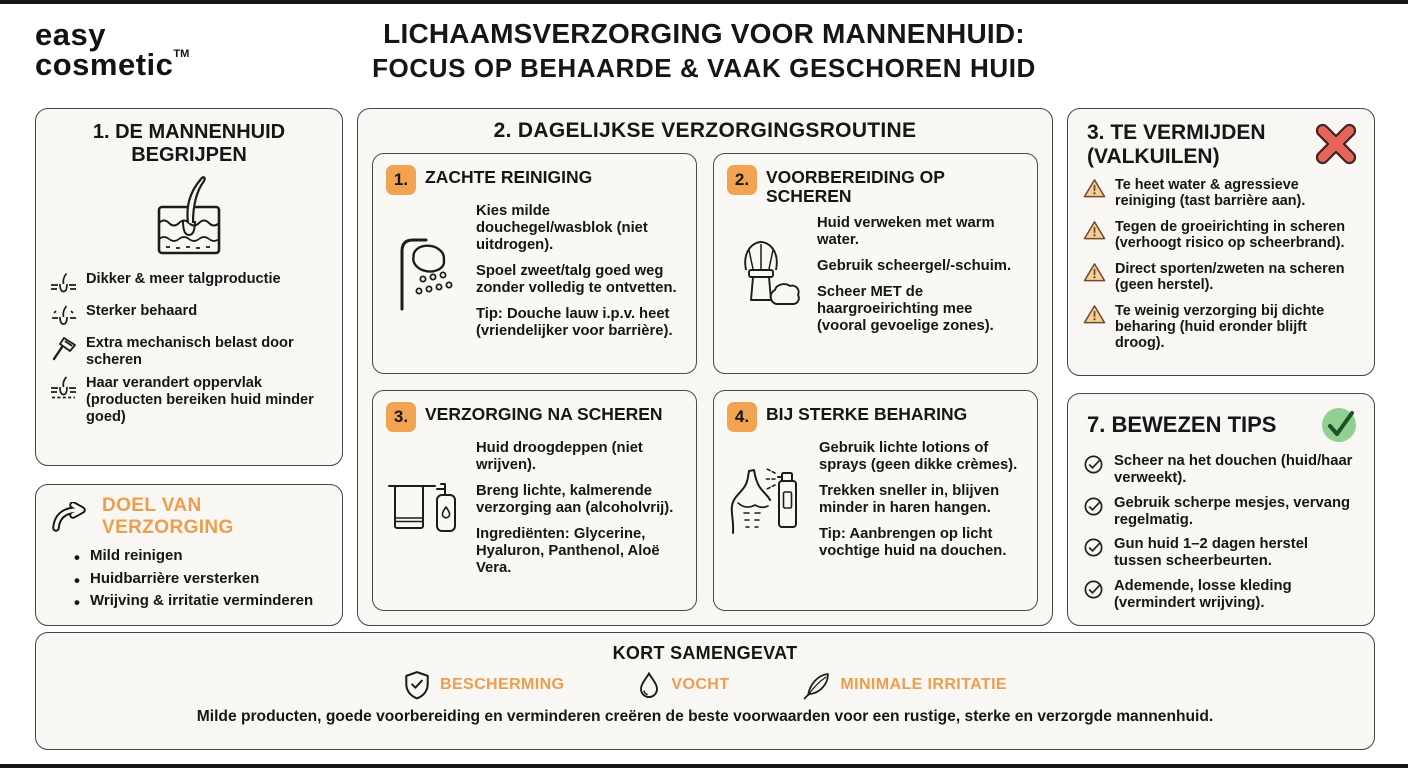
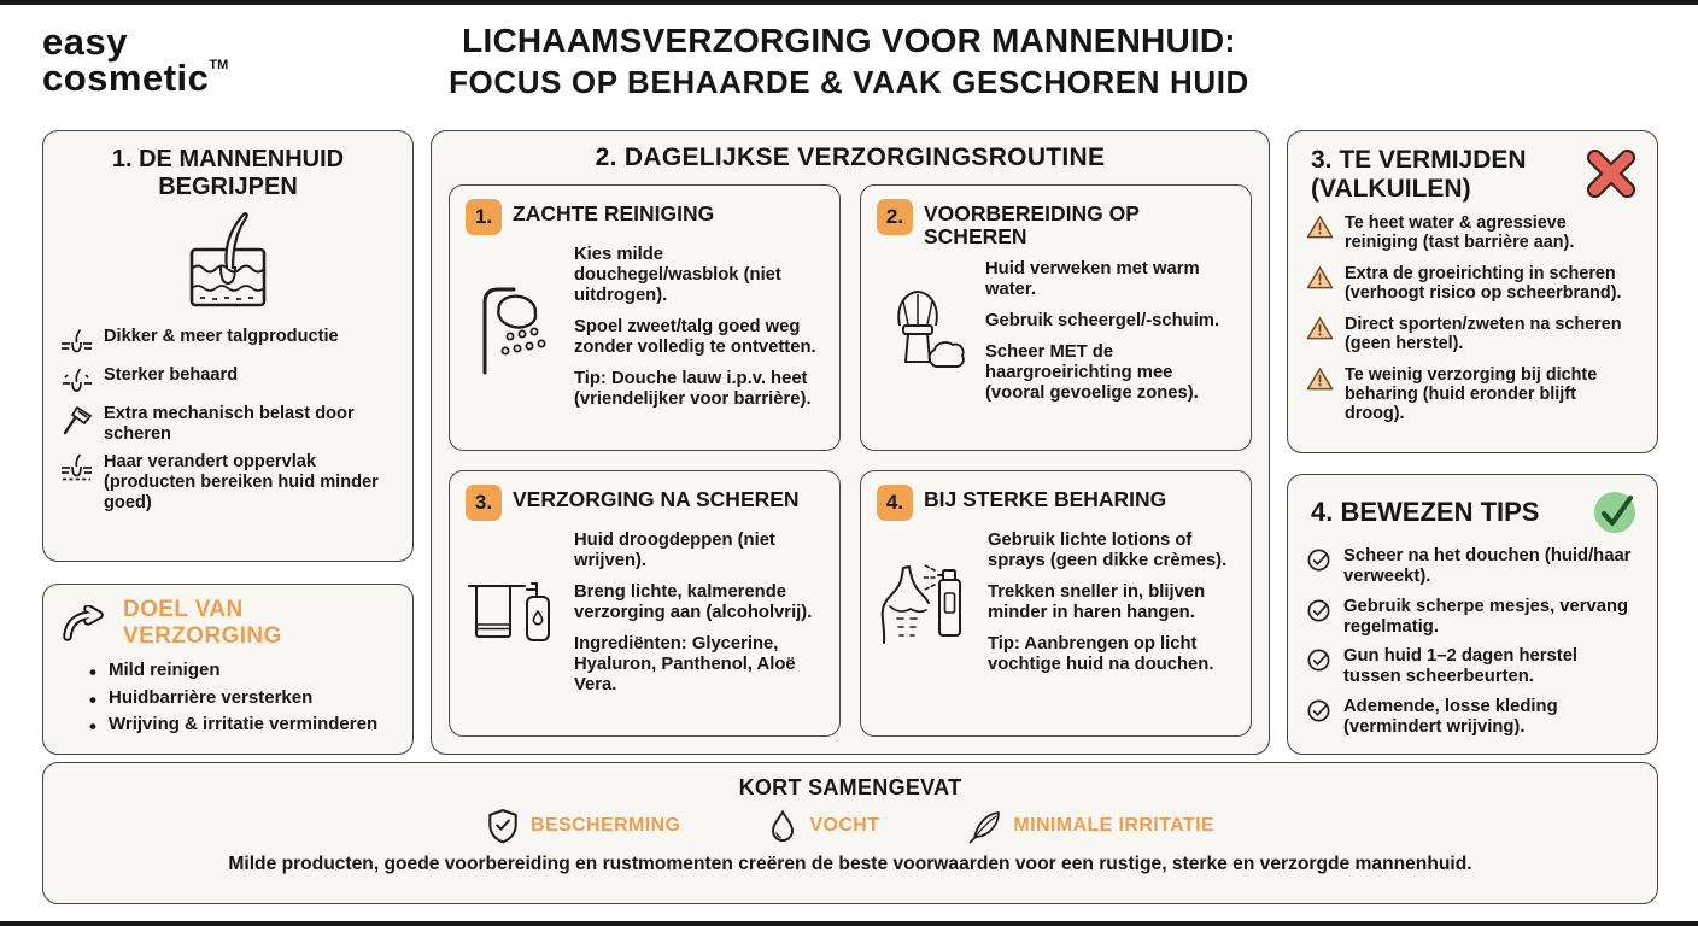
  easy
  cosmeticTM
  LICHAAMSVERZORGING VOOR MANNENHUID:
  FOCUS OP BEHAARDE & VAAK GESCHOREN HUID
  1. DE MANNENHUID BEGRIJPEN
  Dikker & meer talgproductie
  Sterker behaard
  Extra mechanisch belast door scheren
  Haar verandert oppervlak (producten bereiken huid minder goed)
  DOEL VAN VERZORGING
  Mild reinigen
  Huidbarrière versterken
  Wrijving & irritatie verminderen
  2. DAGELIJKSE VERZORGINGSROUTINE
  1.
  ZACHTE REINIGING
  Kies milde douchegel/wasblok (niet uitdrogen).
  Spoel zweet/talg goed weg zonder volledig te ontvetten.
  Tip: Douche lauw i.p.v. heet (vriendelijker voor barrière).
  2.
  VOORBEREIDING OP SCHEREN
  Huid verweken met warm water.
  Gebruik scheergel/-schuim.
  Scheer MET de haargroeirichting mee (vooral gevoelige zones).
  3.
  VERZORGING NA SCHEREN
  Huid droogdeppen (niet wrijven).
  Breng lichte, kalmerende verzorging aan (alcoholvrij).
  Ingrediënten: Glycerine, Hyaluron, Panthenol, Aloë Vera.
  4.
  BIJ STERKE BEHARING
  Gebruik lichte lotions of sprays (geen dikke crèmes).
  Trekken sneller in, blijven minder in haren hangen.
  Tip: Aanbrengen op licht vochtige huid na douchen.
  3. TE VERMIJDEN
  (VALKUILEN)
  Te heet water & agressieve reiniging (tast barrière aan).
- Tegen de groeirichting in scheren (verhoogt risico op scheerbrand).
+ Extra de groeirichting in scheren (verhoogt risico op scheerbrand).
  Direct sporten/zweten na scheren (geen herstel).
  Te weinig verzorging bij dichte beharing (huid eronder blijft droog).
- 7. BEWEZEN TIPS
+ 4. BEWEZEN TIPS
  Scheer na het douchen (huid/haar verweekt).
  Gebruik scherpe mesjes, vervang regelmatig.
  Gun huid 1–2 dagen herstel tussen scheerbeurten.
  Ademende, losse kleding (vermindert wrijving).
  KORT SAMENGEVAT
  BESCHERMING
  VOCHT
  MINIMALE IRRITATIE
- Milde producten, goede voorbereiding en verminderen creëren de beste voorwaarden voor een rustige, sterke en verzorgde mannenhuid.
+ Milde producten, goede voorbereiding en rustmomenten creëren de beste voorwaarden voor een rustige, sterke en verzorgde mannenhuid.
